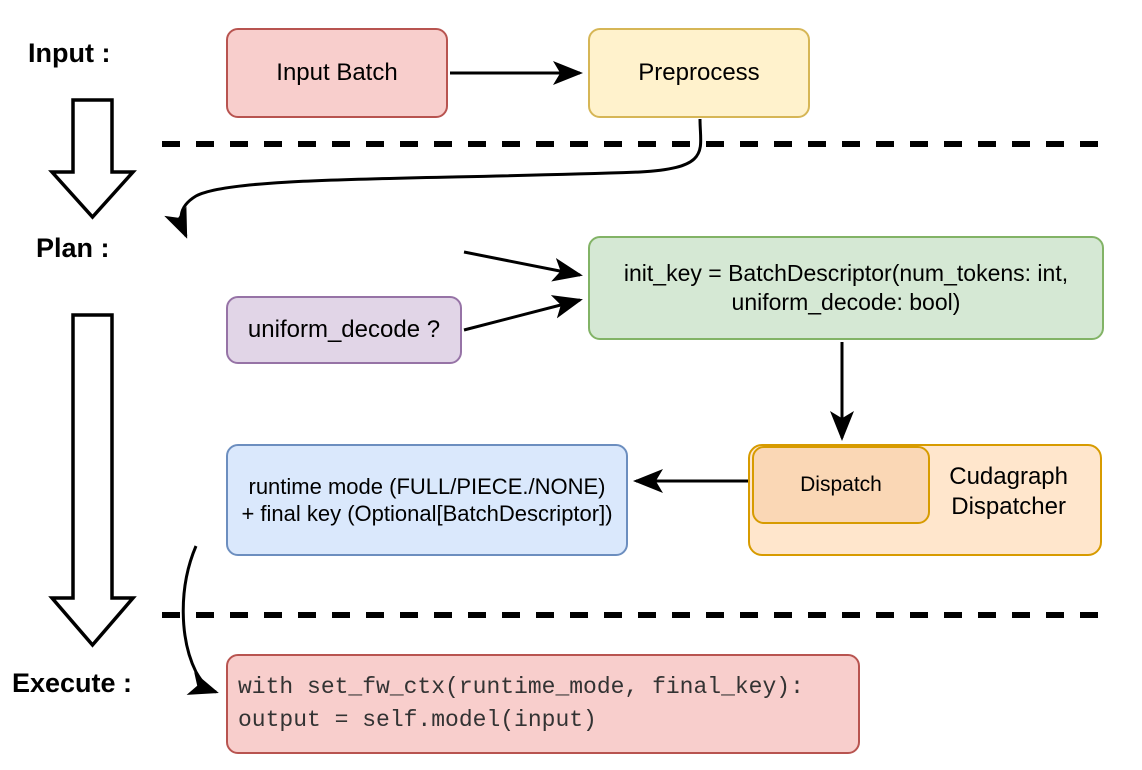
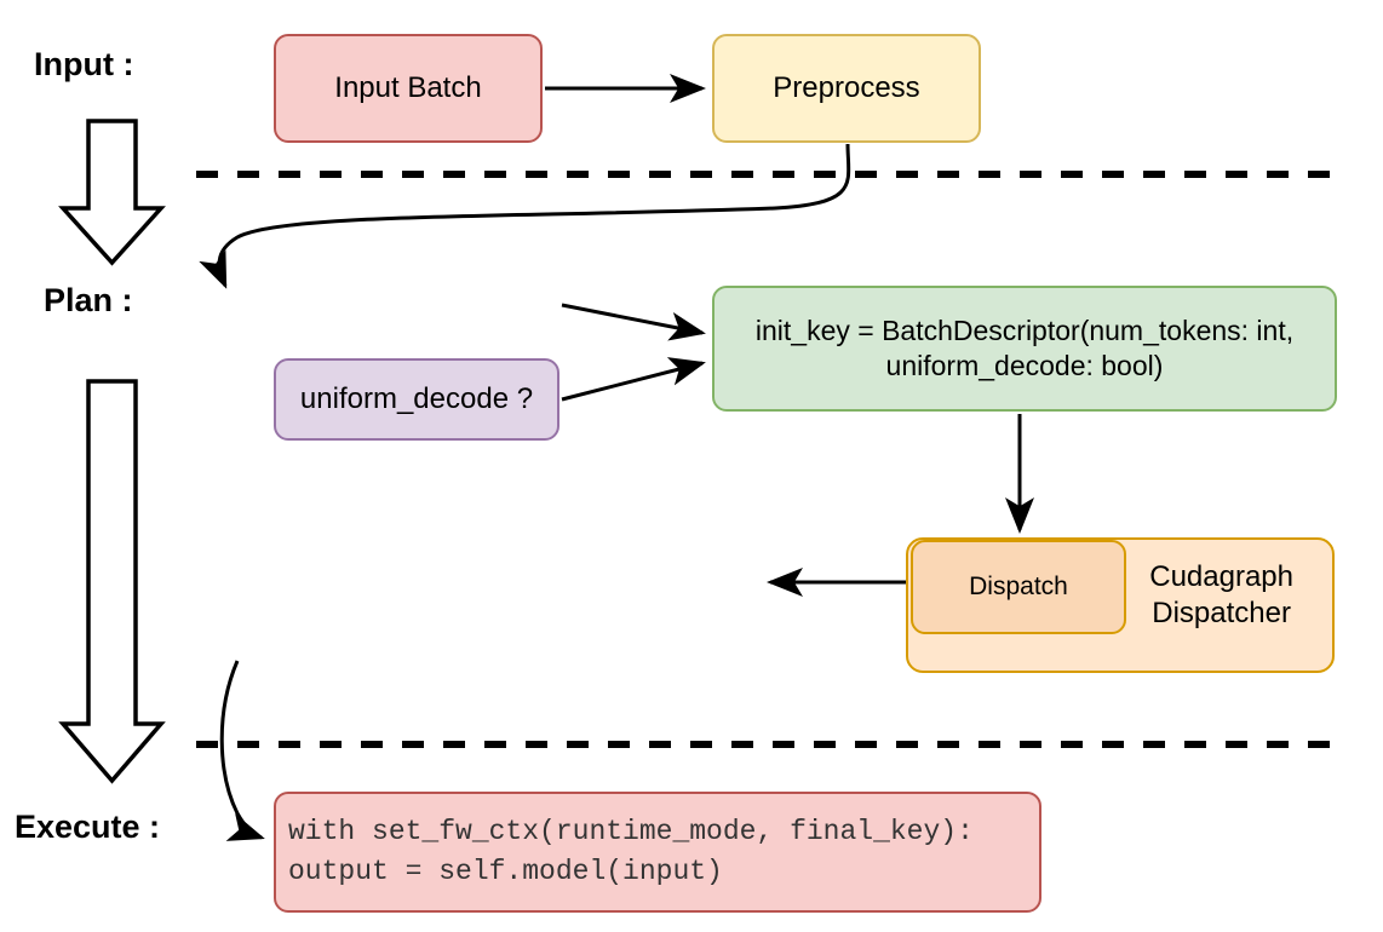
  Input :
  Plan :
  Execute :
  Input Batch
  Preprocess
  uniform_decode ?
  init_key = BatchDescriptor(num_tokens: int,
  uniform_decode: bool)
  Cudagraph
  Dispatcher
  Dispatch
- runtime mode (FULL/PIECE./NONE)
- + final key (Optional[BatchDescriptor])
  with set_fw_ctx(runtime_mode, final_key):
  output = self.model(input)
